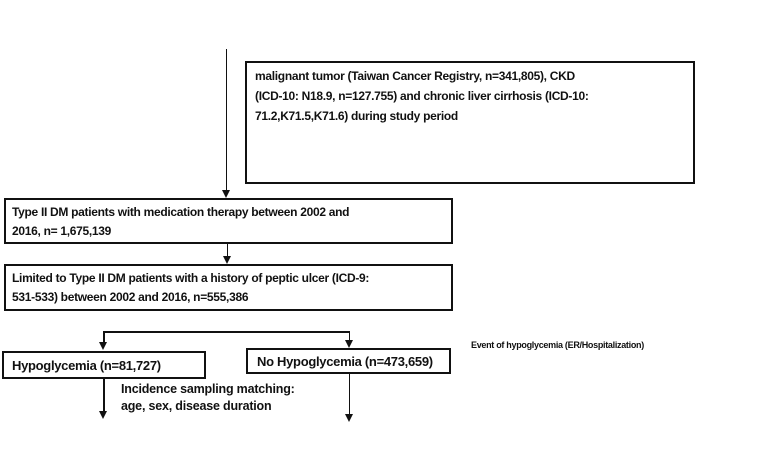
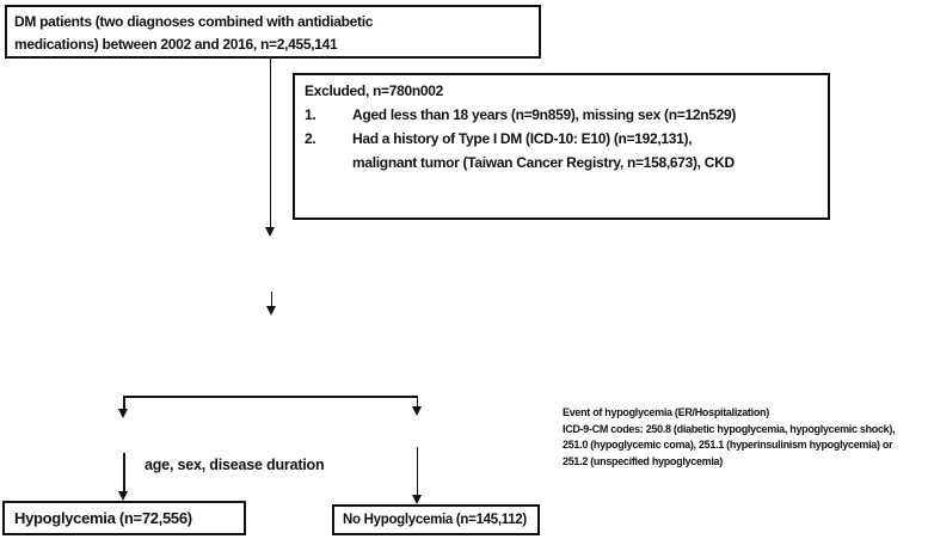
+ DM patients (two diagnoses combined with antidiabetic
+ medications) between 2002 and 2016, n=2,455,141
+ Excluded, n=780n002
+ 1.
+ Aged less than 18 years (n=9n859), missing sex (n=12n529)
+ 2.
+ Had a history of Type I DM (ICD-10: E10) (n=192,131),
- malignant tumor (Taiwan Cancer Registry, n=341,805), CKD
+ malignant tumor (Taiwan Cancer Registry, n=158,673), CKD
- (ICD-10: N18.9, n=127.755) and chronic liver cirrhosis (ICD-10:
- 71.2,K71.5,K71.6) during study period
- Type II DM patients with medication therapy between 2002 and
- 2016, n= 1,675,139
- Limited to Type II DM patients with a history of peptic ulcer (ICD-9:
- 531-533) between 2002 and 2016, n=555,386
- Hypoglycemia (n=81,727)
- No Hypoglycemia (n=473,659)
- Incidence sampling matching:
  age, sex, disease duration
+ Hypoglycemia (n=72,556)
+ No Hypoglycemia (n=145,112)
  Event of hypoglycemia (ER/Hospitalization)
+ ICD-9-CM codes: 250.8 (diabetic hypoglycemia, hypoglycemic shock),
+ 251.0 (hypoglycemic coma), 251.1 (hyperinsulinism hypoglycemia) or
+ 251.2 (unspecified hypoglycemia)
